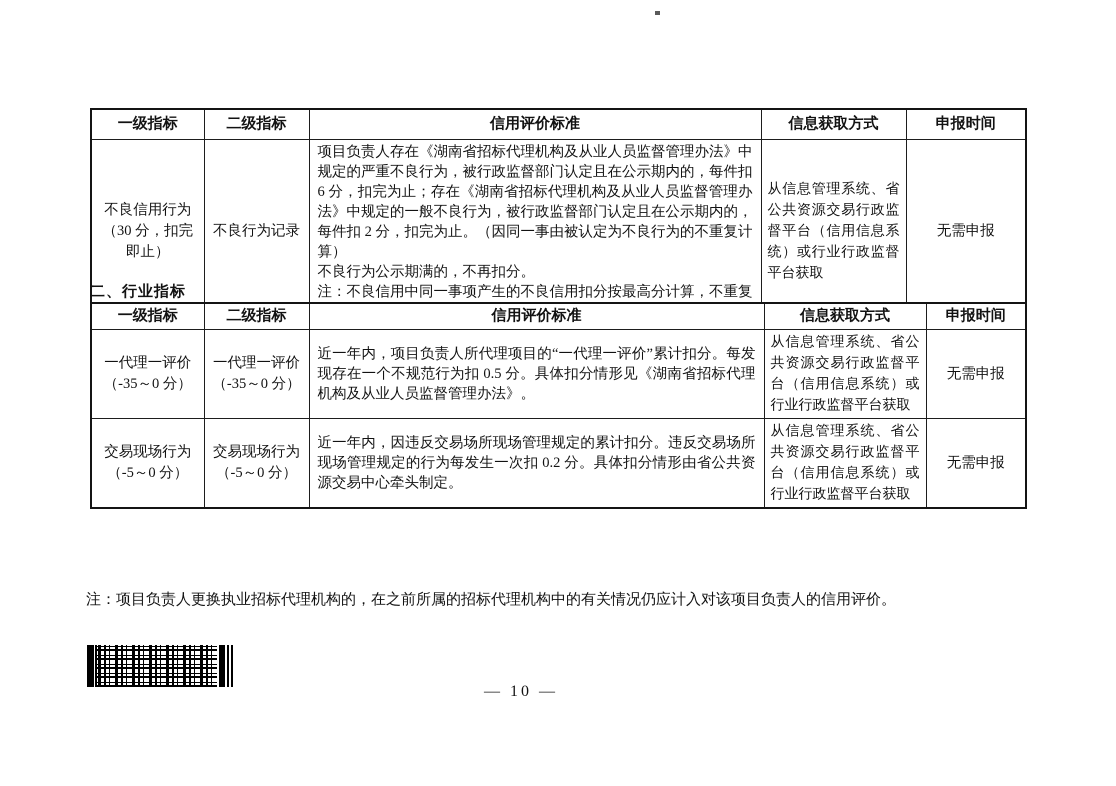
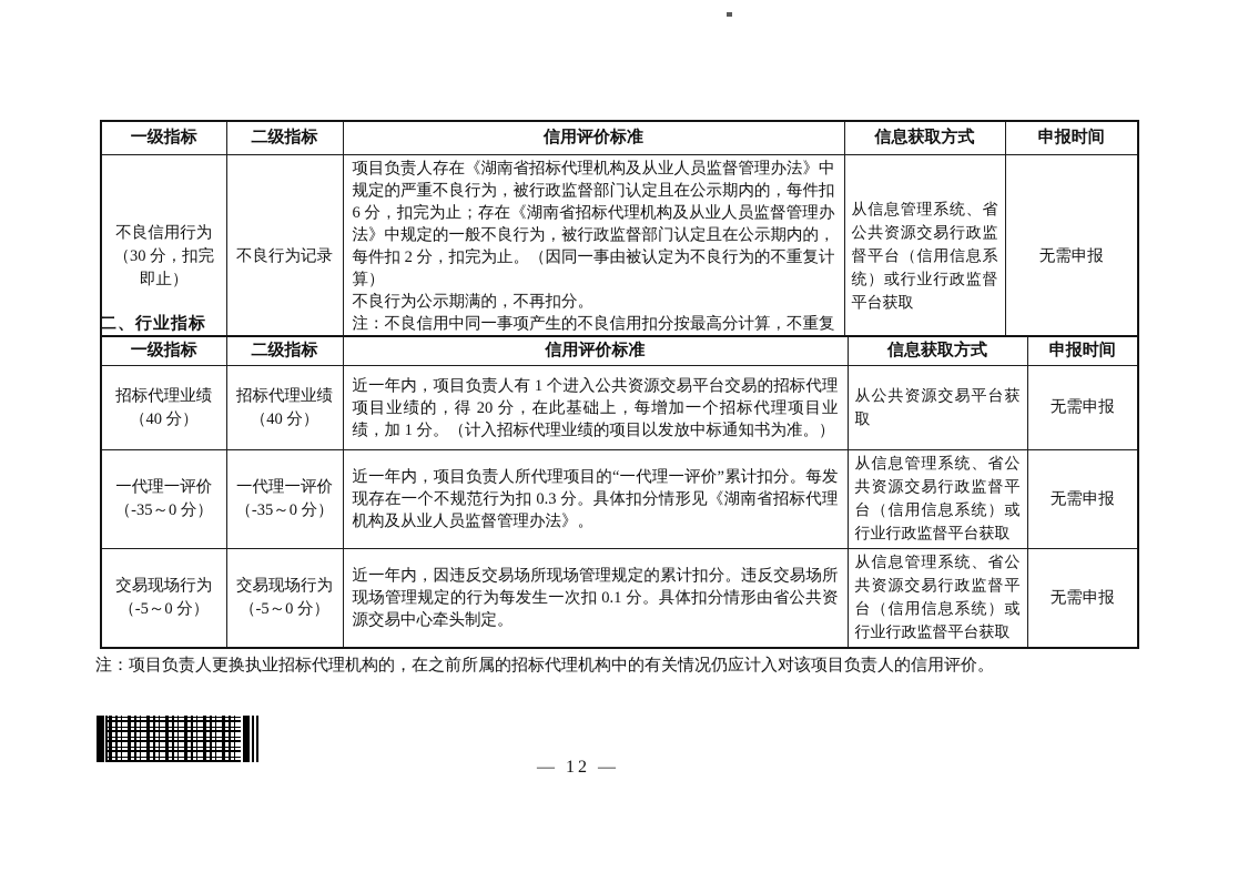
  一级指标	二级指标	信用评价标准	信息获取方式	申报时间
  不良信用行为（30 分，扣完即止）	不良行为记录	项目负责人存在《湖南省招标代理机构及从业人员监督管理办法》中规定的严重不良行为，被行政监督部门认定且在公示期内的，每件扣 6 分，扣完为止；存在《湖南省招标代理机构及从业人员监督管理办法》中规定的一般不良行为，被行政监督部门认定且在公示期内的，每件扣 2 分，扣完为止。（因同一事由被认定为不良行为的不重复计算） 不良行为公示期满的，不再扣分。 注：不良信用中同一事项产生的不良信用扣分按最高分计算，不重复	从信息管理系统、省公共资源交易行政监督平台（信用信息系统）或行业行政监督平台获取	无需申报
  二、行业指标
  一级指标	二级指标	信用评价标准	信息获取方式	申报时间
+ 招标代理业绩（40 分）	招标代理业绩（40 分）	近一年内，项目负责人有 1 个进入公共资源交易平台交易的招标代理项目业绩的，得 20 分，在此基础上，每增加一个招标代理项目业绩，加 1 分。（计入招标代理业绩的项目以发放中标通知书为准。）	从公共资源交易平台获取	无需申报
- 一代理一评价（-35～0 分）	一代理一评价（-35～0 分）	近一年内，项目负责人所代理项目的“一代理一评价”累计扣分。每发现存在一个不规范行为扣 0.5 分。具体扣分情形见《湖南省招标代理机构及从业人员监督管理办法》。	从信息管理系统、省公共资源交易行政监督平台（信用信息系统）或行业行政监督平台获取	无需申报
+ 一代理一评价（-35～0 分）	一代理一评价（-35～0 分）	近一年内，项目负责人所代理项目的“一代理一评价”累计扣分。每发现存在一个不规范行为扣 0.3 分。具体扣分情形见《湖南省招标代理机构及从业人员监督管理办法》。	从信息管理系统、省公共资源交易行政监督平台（信用信息系统）或行业行政监督平台获取	无需申报
- 交易现场行为（-5～0 分）	交易现场行为（-5～0 分）	近一年内，因违反交易场所现场管理规定的累计扣分。违反交易场所现场管理规定的行为每发生一次扣 0.2 分。具体扣分情形由省公共资源交易中心牵头制定。	从信息管理系统、省公共资源交易行政监督平台（信用信息系统）或行业行政监督平台获取	无需申报
+ 交易现场行为（-5～0 分）	交易现场行为（-5～0 分）	近一年内，因违反交易场所现场管理规定的累计扣分。违反交易场所现场管理规定的行为每发生一次扣 0.1 分。具体扣分情形由省公共资源交易中心牵头制定。	从信息管理系统、省公共资源交易行政监督平台（信用信息系统）或行业行政监督平台获取	无需申报
  注：项目负责人更换执业招标代理机构的，在之前所属的招标代理机构中的有关情况仍应计入对该项目负责人的信用评价。
- — 10 —
+ — 12 —
